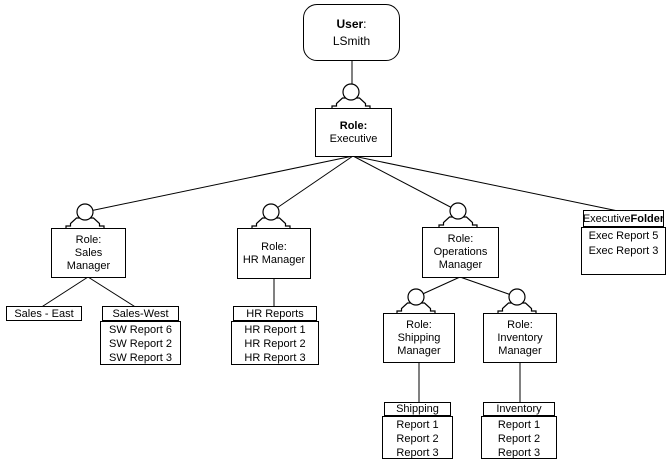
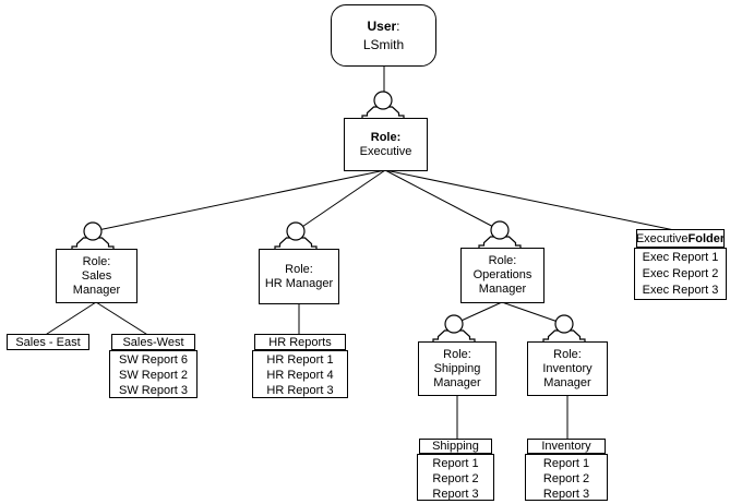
  User:
  LSmith
  Role:
  Executive
  Role:
  Sales
  Manager
  Role:
  HR Manager
  Role:
  Operations
  Manager
  Role:
  Shipping
  Manager
  Role:
  Inventory
  Manager
  Executive
  Folder
+ Exec Report 1
- Exec Report 5
+ Exec Report 2
  Exec Report 3
  Sales - East
  Sales-West
  SW Report 6
  SW Report 2
  SW Report 3
  HR Reports
  HR Report 1
- HR Report 2
+ HR Report 4
  HR Report 3
  Shipping
  Report 1
  Report 2
  Report 3
  Inventory
  Report 1
  Report 2
  Report 3
